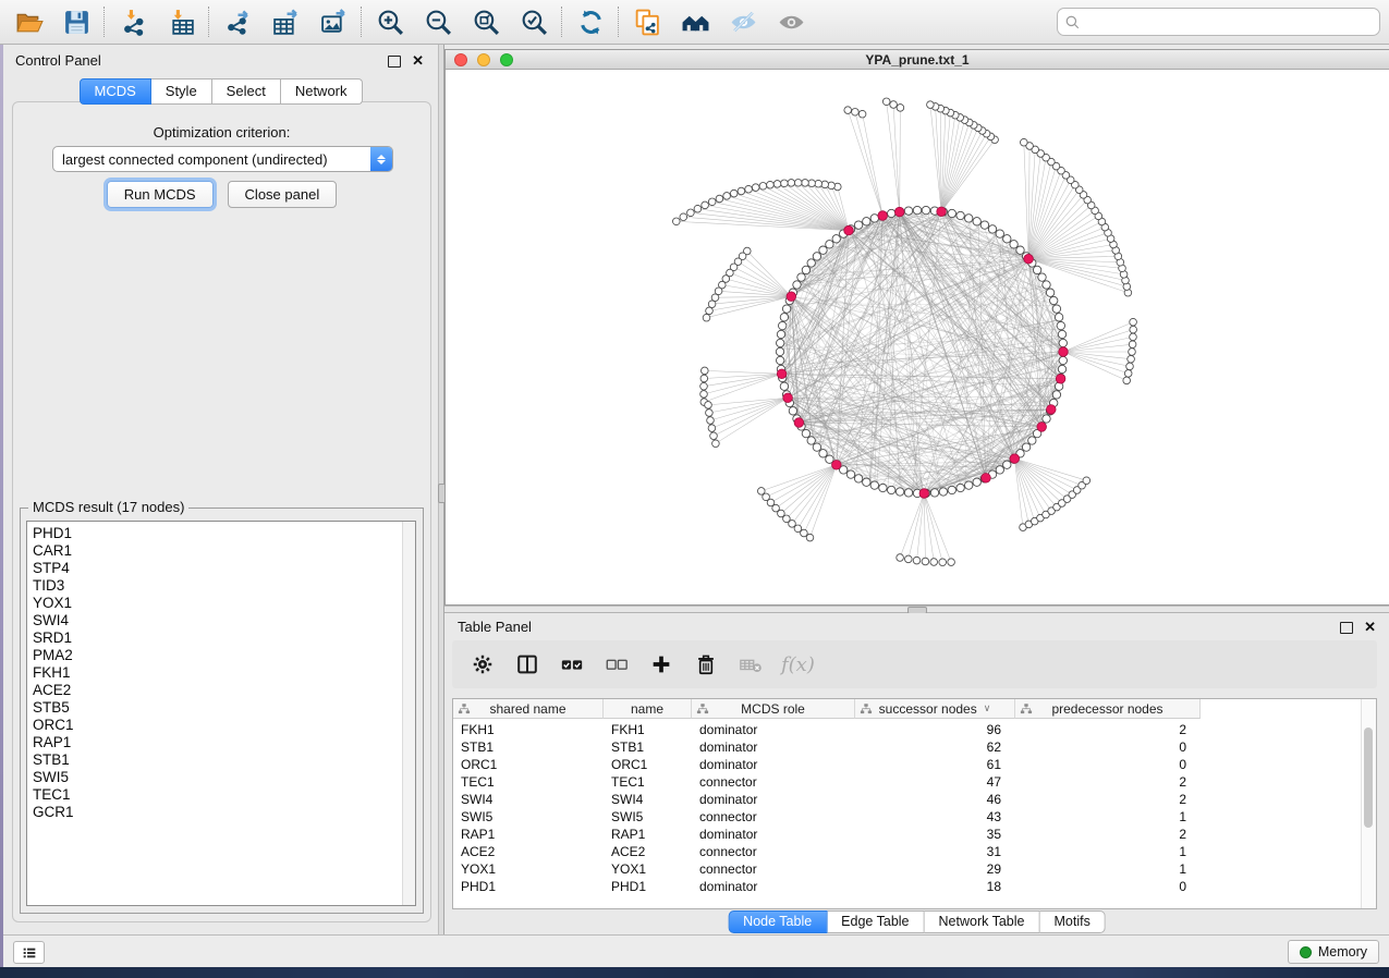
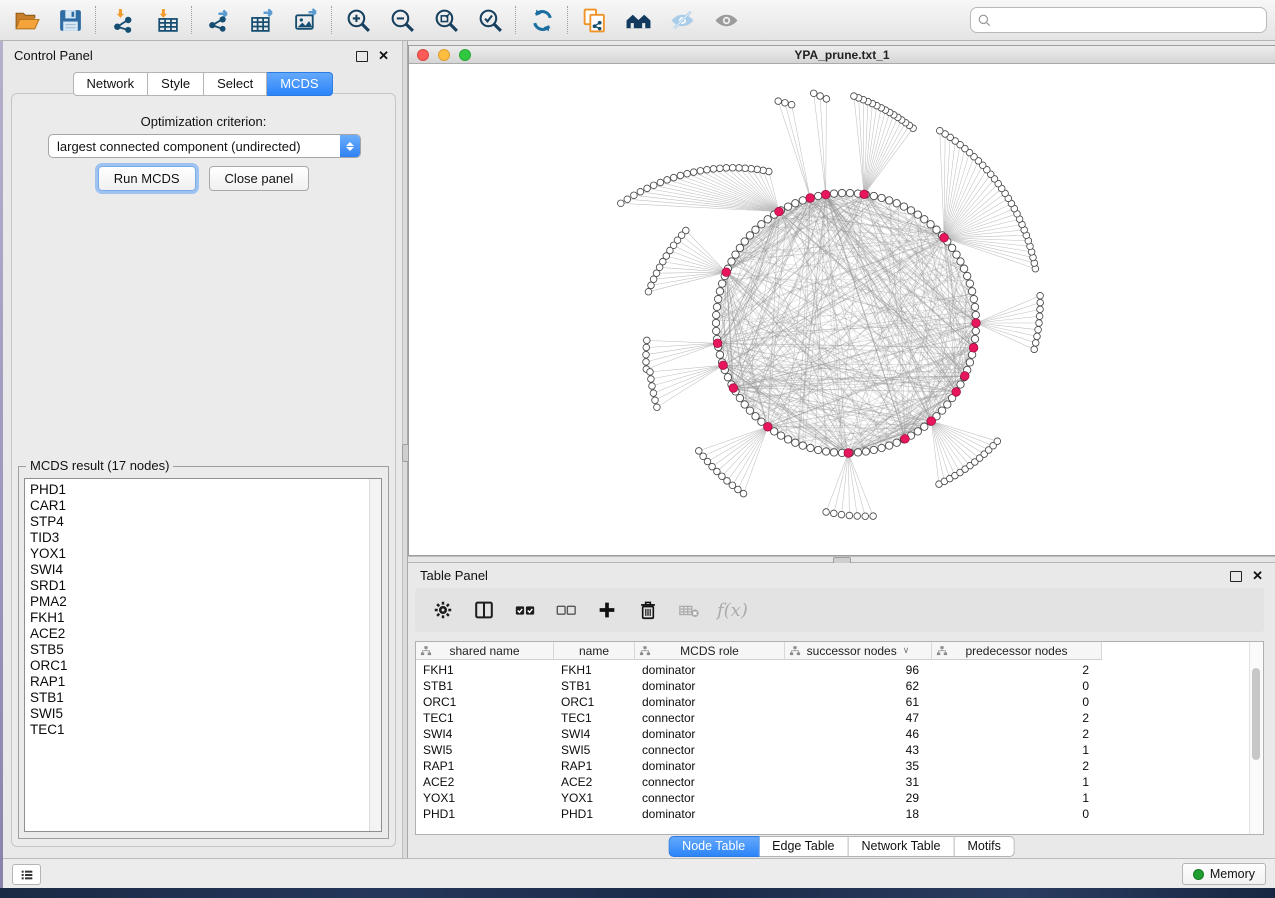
  Control Panel
  ✕
- MCDS
+ Network
  Style
  Select
- Network
+ MCDS
  Optimization criterion:
  largest connected component (undirected)
  Run MCDS
  Close panel
  MCDS result (17 nodes)
  PHD1
  CAR1
  STP4
  TID3
  YOX1
  SWI4
  SRD1
  PMA2
  FKH1
  ACE2
  STB5
  ORC1
  RAP1
  STB1
  SWI5
  TEC1
- GCR1
  YPA_prune.txt_1
  Table Panel
  ✕
  f(x)
  shared name
  name
  MCDS role
  successor nodes
  ∨
  predecessor nodes
  FKH1
  FKH1
  dominator
  96
  2
  STB1
  STB1
  dominator
  62
  0
  ORC1
  ORC1
  dominator
  61
  0
  TEC1
  TEC1
  connector
  47
  2
  SWI4
  SWI4
  dominator
  46
  2
  SWI5
  SWI5
  connector
  43
  1
  RAP1
  RAP1
  dominator
  35
  2
  ACE2
  ACE2
  connector
  31
  1
  YOX1
  YOX1
  connector
  29
  1
  PHD1
  PHD1
  dominator
  18
  0
  Node Table
  Edge Table
  Network Table
  Motifs
  Memory
